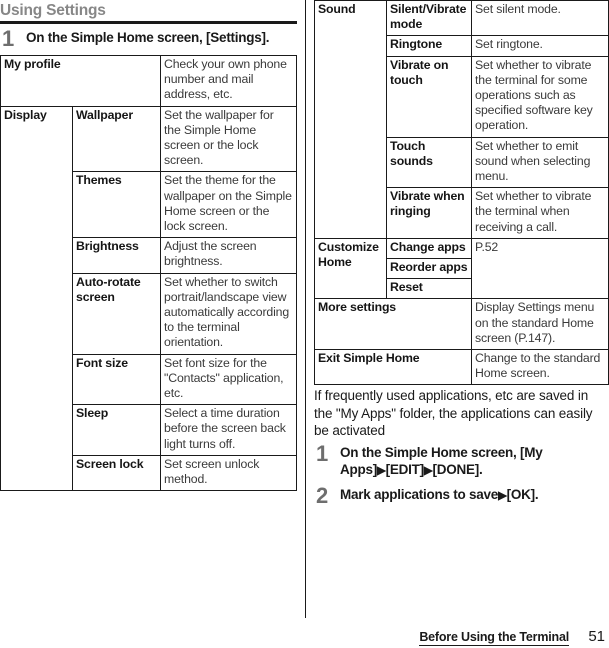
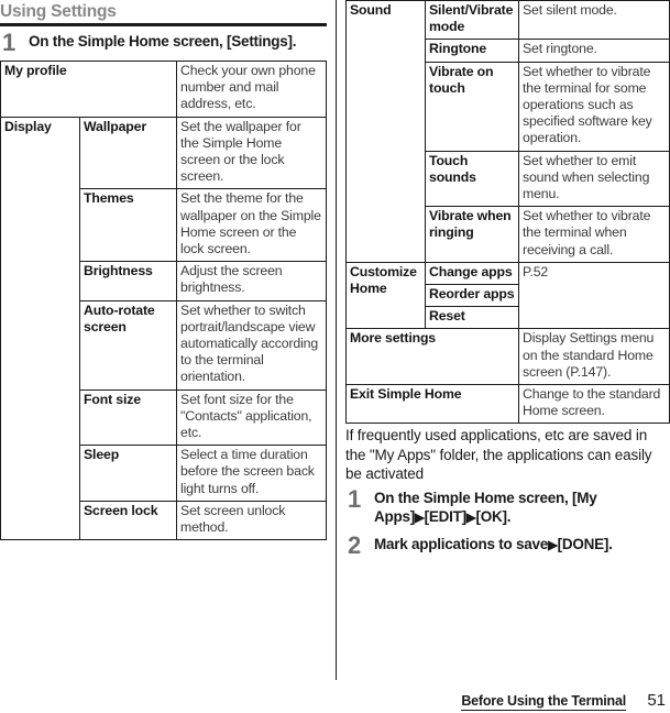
  Using Settings
  1
  On the Simple Home screen, [Settings].
  My profile	Check your own phone number and mail address, etc.
  Display	Wallpaper	Set the wallpaper for the Simple Home screen or the lock screen.
  Themes	Set the theme for the wallpaper on the Simple Home screen or the lock screen.
  Brightness	Adjust the screen brightness.
  Auto-rotate screen	Set whether to switch portrait/landscape view automatically according to the terminal orientation.
  Font size	Set font size for the "Contacts" application, etc.
  Sleep	Select a time duration before the screen back light turns off.
  Screen lock	Set screen unlock method.
  Sound	Silent/Vibrate mode	Set silent mode.
  Ringtone	Set ringtone.
  Vibrate on touch	Set whether to vibrate the terminal for some operations such as specified software key operation.
  Touch sounds	Set whether to emit sound when selecting menu.
  Vibrate when ringing	Set whether to vibrate the terminal when receiving a call.
  Customize Home	Change apps	P.52
  Reorder apps
  Reset
  More settings	Display Settings menu on the standard Home screen (P.147).
  Exit Simple Home	Change to the standard Home screen.
  If frequently used applications, etc are saved in the "My Apps" folder, the applications can easily be activated
  1
- On the Simple Home screen, [My Apps]▶[EDIT]▶[DONE].
+ On the Simple Home screen, [My Apps]▶[EDIT]▶[OK].
  2
- Mark applications to save▶[OK].
+ Mark applications to save▶[DONE].
  Before Using the Terminal
  51
